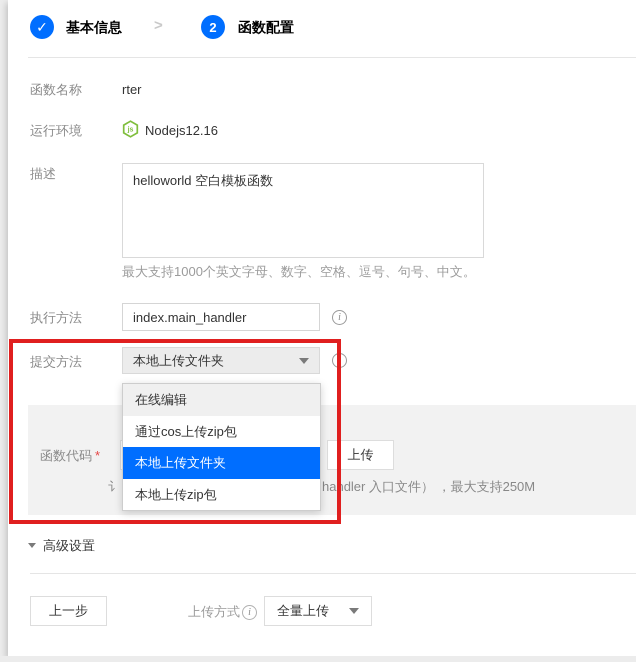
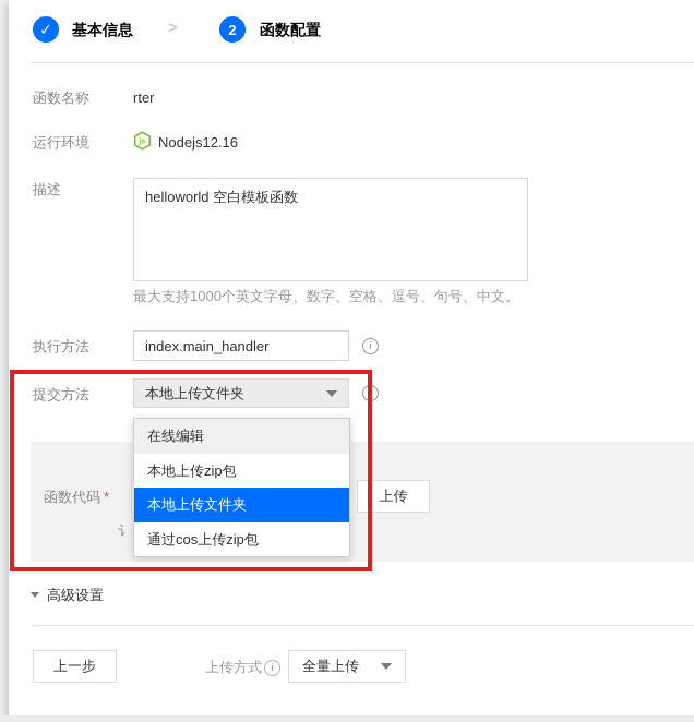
  ✓
  基本信息
  >
  2
  函数配置
  函数名称
  rter
  运行环境
  Nodejs12.16
  描述
  helloworld 空白模板函数
  最大支持1000个英文字母、数字、空格、逗号、句号、中文。
  执行方法
  index.main_handler
  i
  提交方法
  本地上传文件夹
  函数代码 *
  上传
  讠
- handler 入口文件） ，最大支持250M
  在线编辑
- 通过cos上传zip包
+ 本地上传zip包
  本地上传文件夹
- 本地上传zip包
+ 通过cos上传zip包
  高级设置
  上一步
  上传方式
  i
  全量上传
